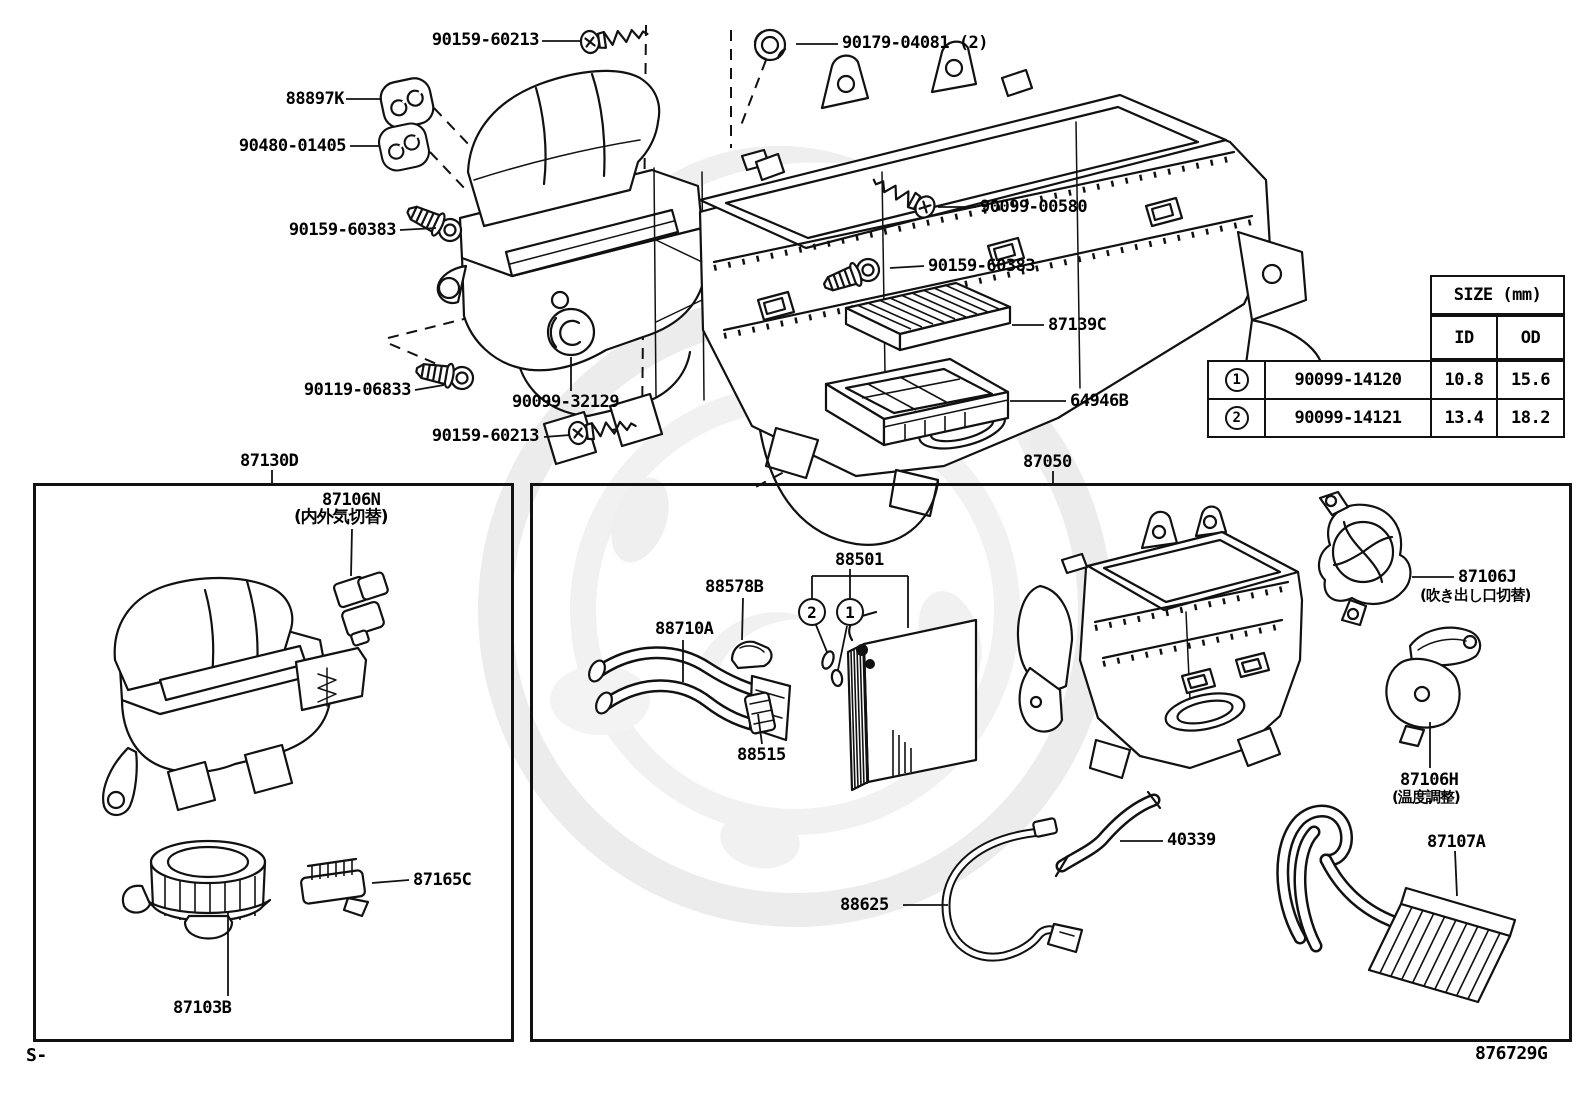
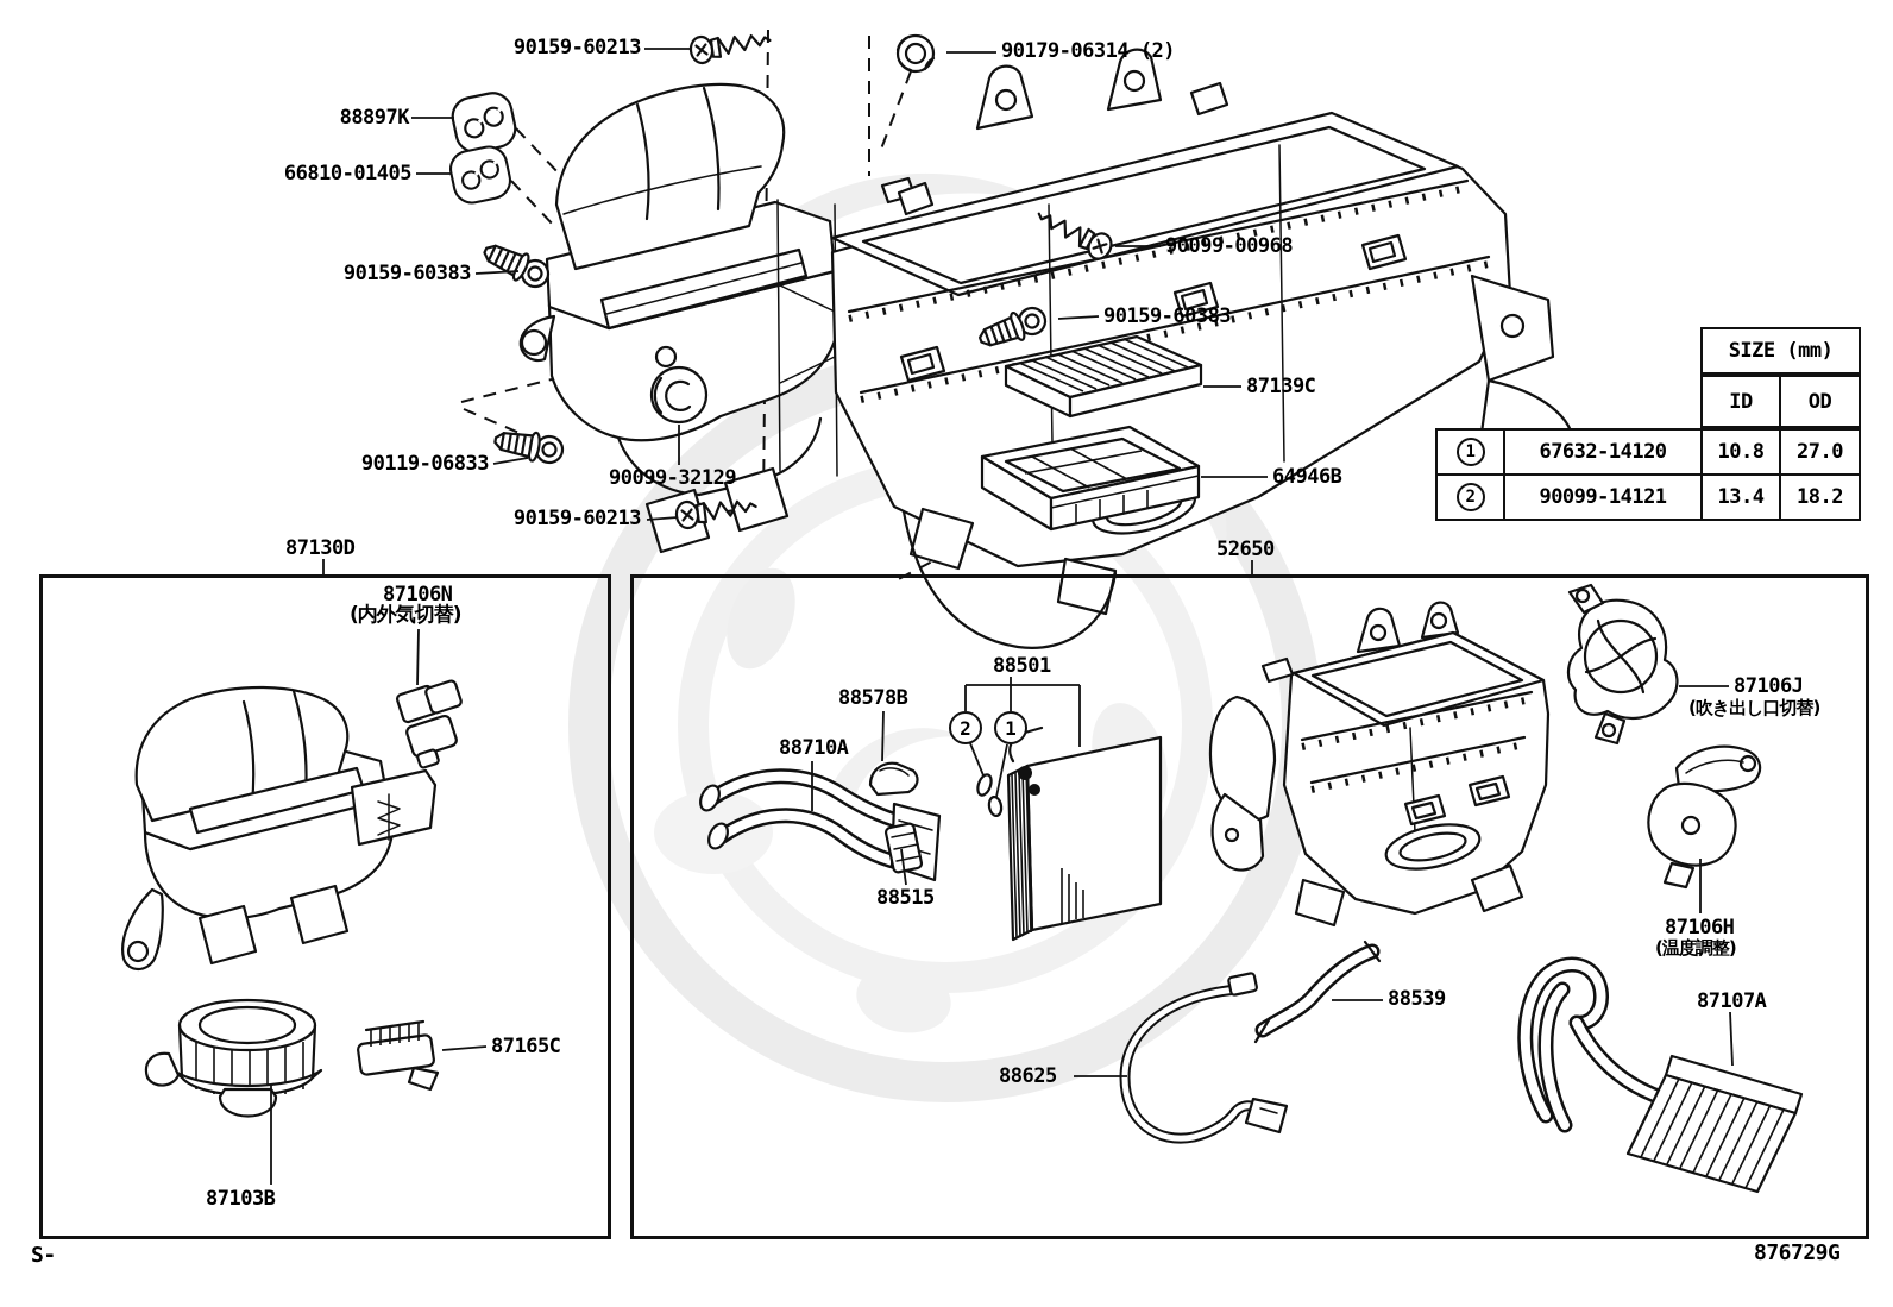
  90159-60213
- 90179-04081 (2)
+ 90179-06314 (2)
  88897K
- 90480-01405
+ 66810-01405
  90159-60383
- 90099-00580
+ 90099-00968
  90159-60383
  87139C
  64946B
  90119-06833
  90099-32129
  90159-60213
  87130D
- 87050
+ 52650
  87106N
  (内外気切替)
  87165C
  87103B
  88501
  88578B
  88710A
  88515
  87106J
  (吹き出し口切替)
  87106H
  (温度調整)
  87107A
- 40339
+ 88539
  88625
  2
  1
  SIZE (mm)
  ID
  OD
  1
- 90099-14120
+ 67632-14120
  10.8
- 15.6
+ 27.0
  2
  90099-14121
  13.4
  18.2
  S-
  876729G
